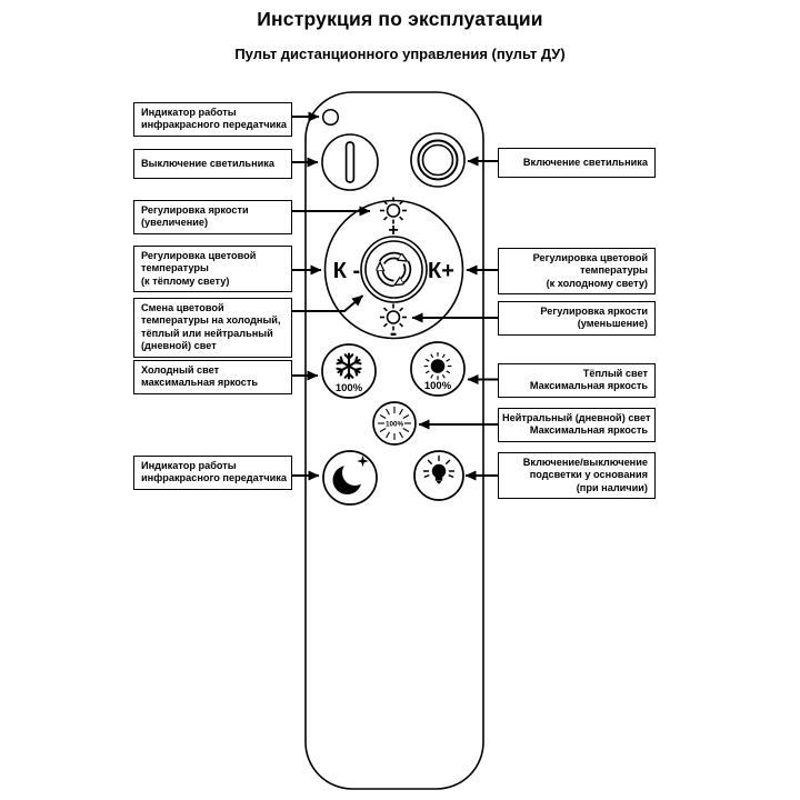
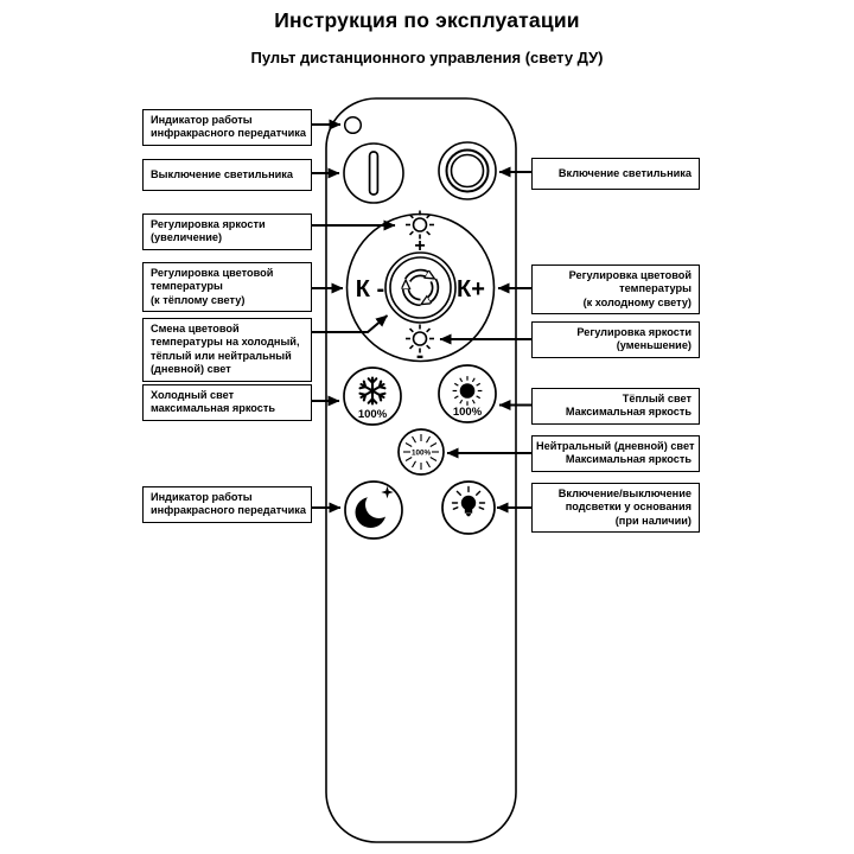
  Инструкция по эксплуатации
- Пульт дистанционного управления (пульт ДУ)
+ Пульт дистанционного управления (свету ДУ)
  Индикатор работы
  инфракрасного передатчика
  Выключение светильника
  Регулировка яркости
  (увеличение)
  Регулировка цветовой
  температуры
  (к тёплому свету)
  Смена цветовой
  температуры на холодный,
  тёплый или нейтральный
  (дневной) свет
  Холодный свет
  максимальная яркость
  Индикатор работы
  инфракрасного передатчика
  Включение светильника
  Регулировка цветовой
  температуры
  (к холодному свету)
  Регулировка яркости
  (уменьшение)
  Тёплый свет
  Максимальная яркость
  Нейтральный (дневной) свет
  Максимальная яркость
  Включение/выключение
  подсветки у основания
  (при наличии)
  +
  -
  К -
  К+
  100%
  100%
